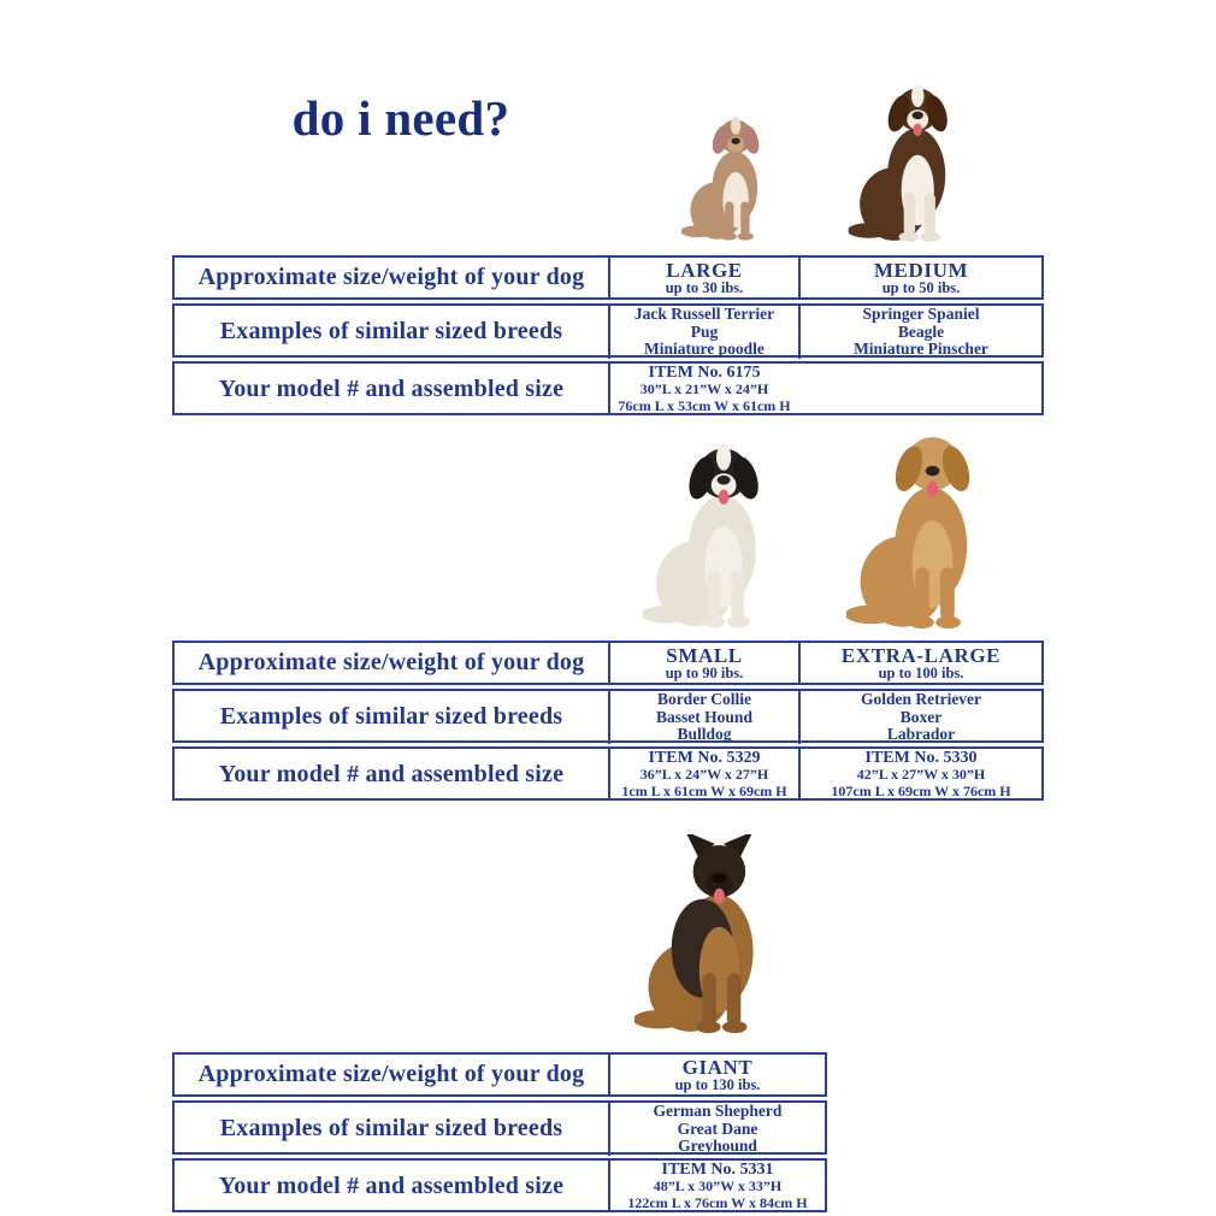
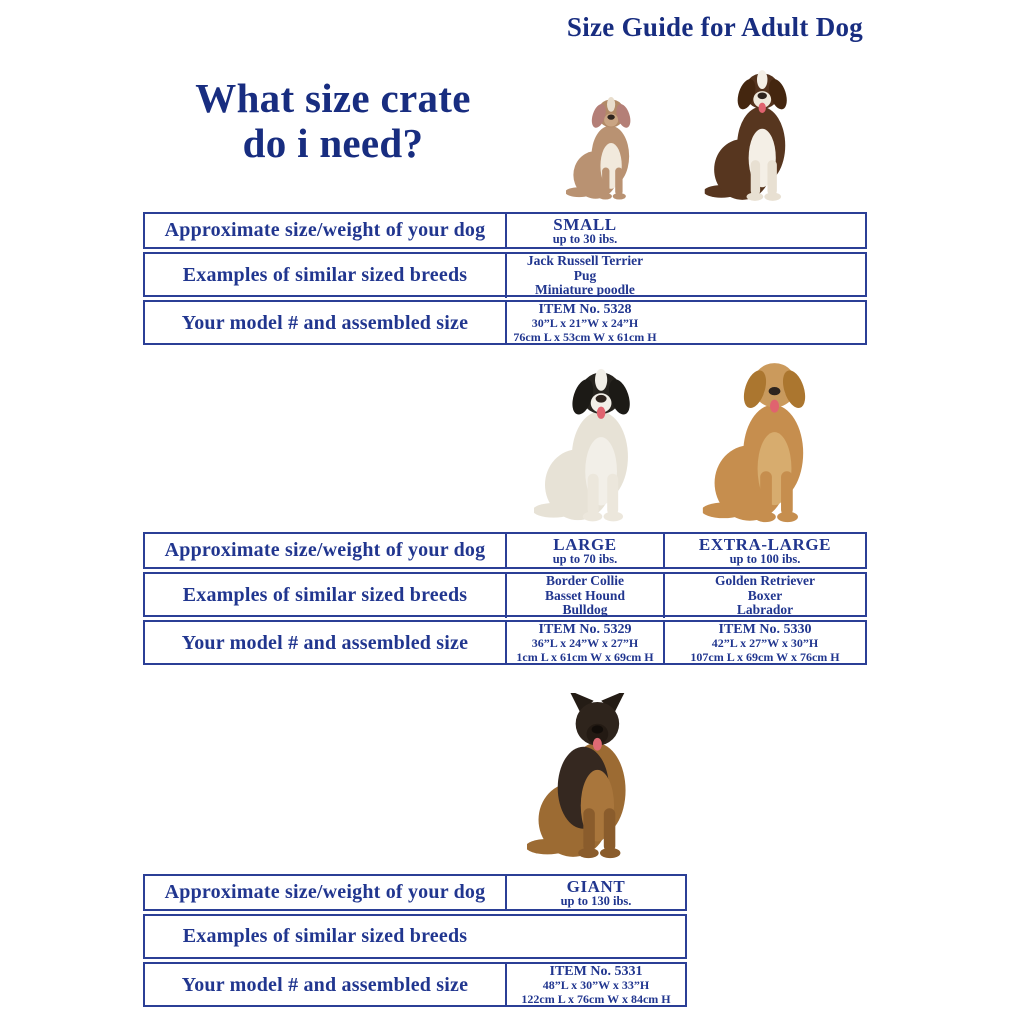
+ Size Guide for Adult Dog
+ What size crate
  do i need?
  Approximate size/weight of your dog
- LARGE
+ SMALL
  up to 30 ibs.
- MEDIUM
- up to 50 ibs.
  Examples of similar sized breeds
  Jack Russell Terrier
  Pug
  Miniature poodle
- Springer Spaniel
- Beagle
- Miniature Pinscher
  Your model # and assembled size
- ITEM No. 6175
+ ITEM No. 5328
  30”L x 21”W x 24”H
  76cm L x 53cm W x 61cm H
  Approximate size/weight of your dog
- SMALL
+ LARGE
- up to 90 ibs.
+ up to 70 ibs.
  EXTRA-LARGE
  up to 100 ibs.
  Examples of similar sized breeds
  Border Collie
  Basset Hound
  Bulldog
  Golden Retriever
  Boxer
  Labrador
  Your model # and assembled size
  ITEM No. 5329
  36”L x 24”W x 27”H
  1cm L x 61cm W x 69cm H
  ITEM No. 5330
  42”L x 27”W x 30”H
  107cm L x 69cm W x 76cm H
  Approximate size/weight of your dog
  GIANT
  up to 130 ibs.
  Examples of similar sized breeds
- German Shepherd
- Great Dane
- Greyhound
  Your model # and assembled size
  ITEM No. 5331
  48”L x 30”W x 33”H
  122cm L x 76cm W x 84cm H
